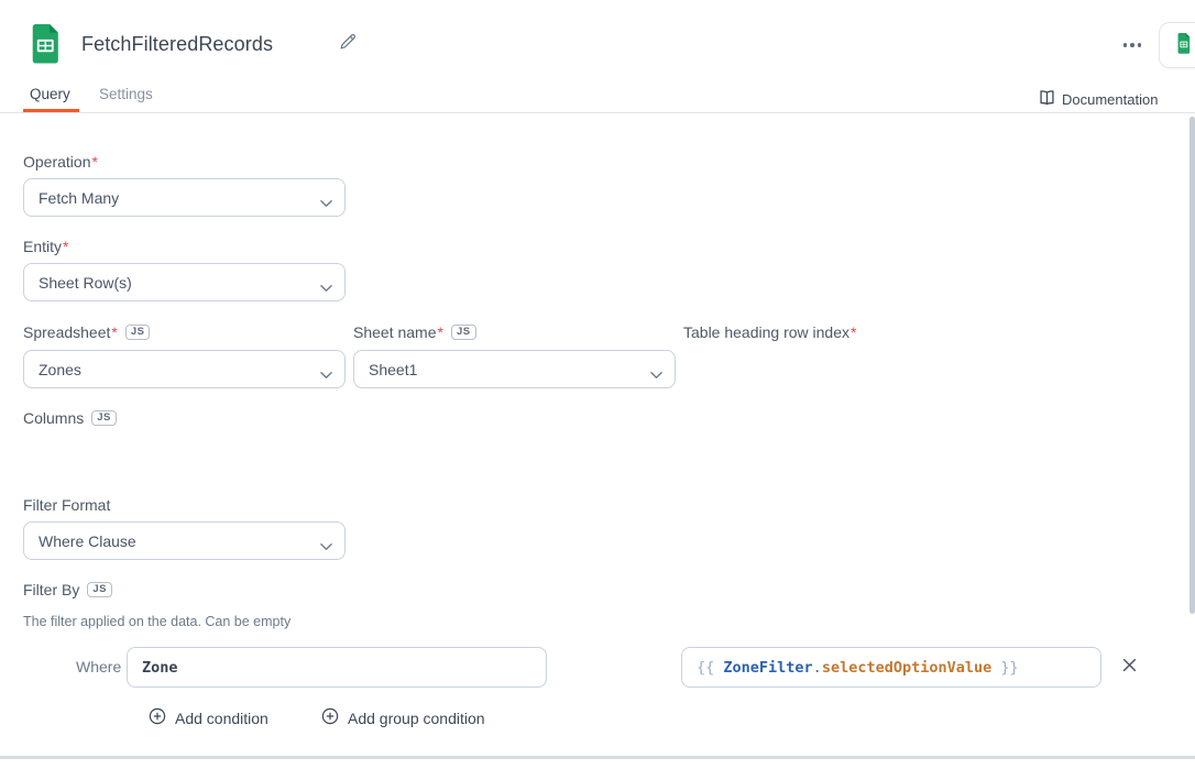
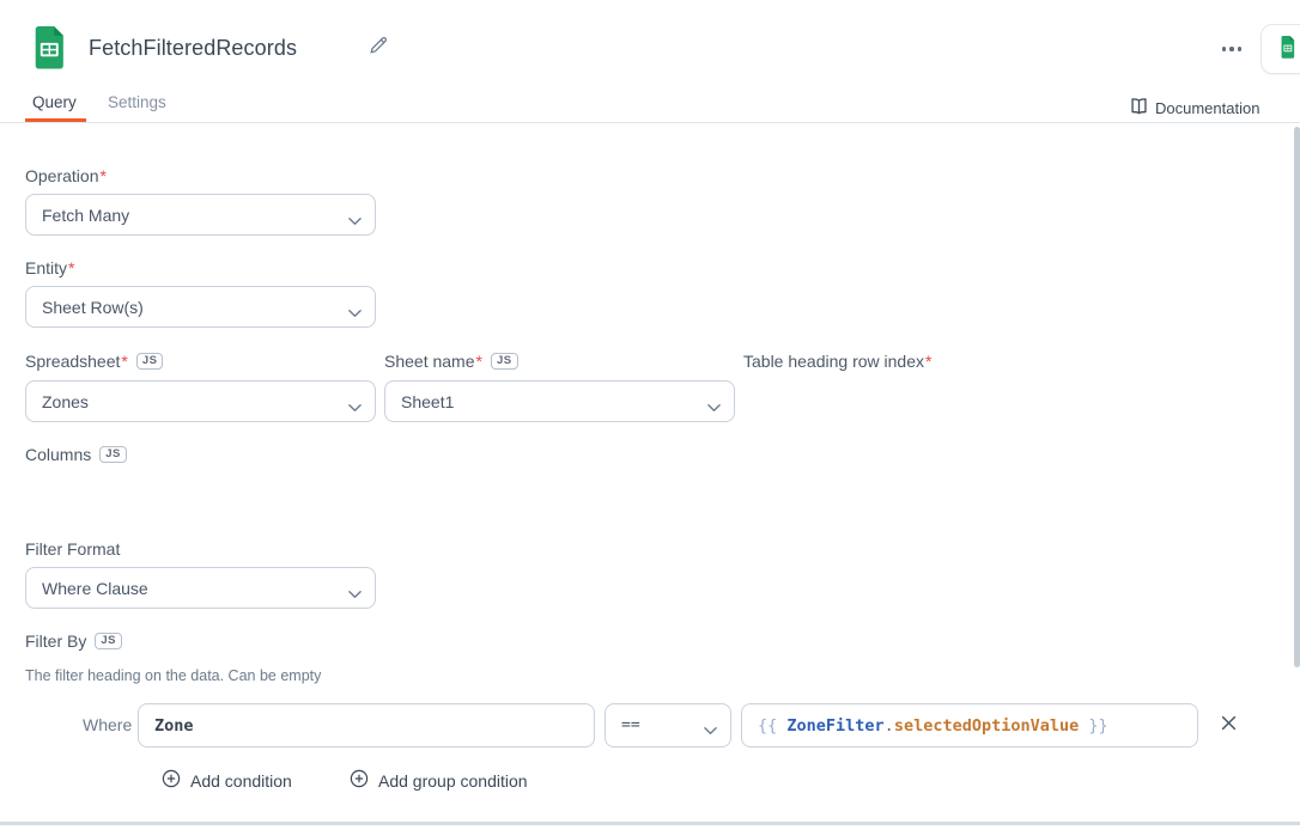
  FetchFilteredRecords
  Query
  Settings
  Documentation
  Operation
  *
  Fetch Many
  Entity
  *
  Sheet Row(s)
  Spreadsheet
  *
  JS
  Zones
  Sheet name
  *
  JS
  Sheet1
  Table heading row index
  *
  Columns
  JS
  Filter Format
  Where Clause
  Filter By
  JS
- The filter applied on the data. Can be empty
+ The filter heading on the data. Can be empty
  Where
  Zone
+ ==
  {{
  ZoneFilter
  .
  selectedOptionValue
  }}
  Add condition
  Add group condition
